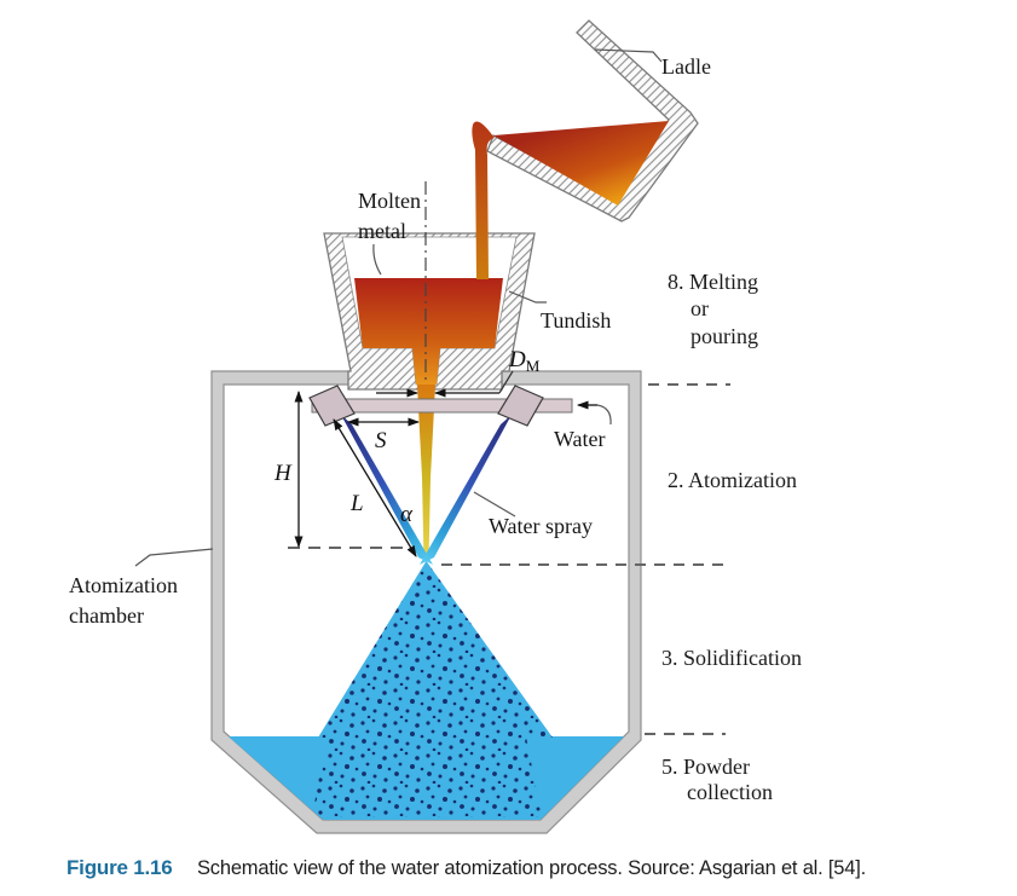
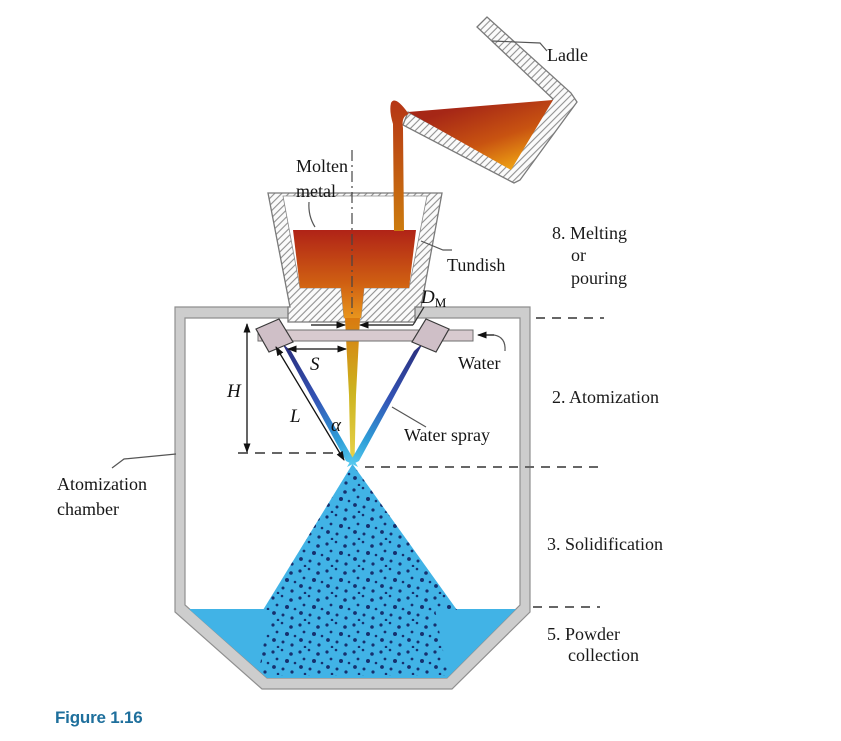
  Ladle
  Molten
  metal
  Tundish
  Water
  Water spray
  Atomization
  chamber
  DM
  H
  S
  L
  α
  8. Melting
  or
  pouring
  2. Atomization
  3. Solidification
  5. Powder
  collection
  Figure 1.16
- Schematic view of the water atomization process. Source: Asgarian et al. [54].
